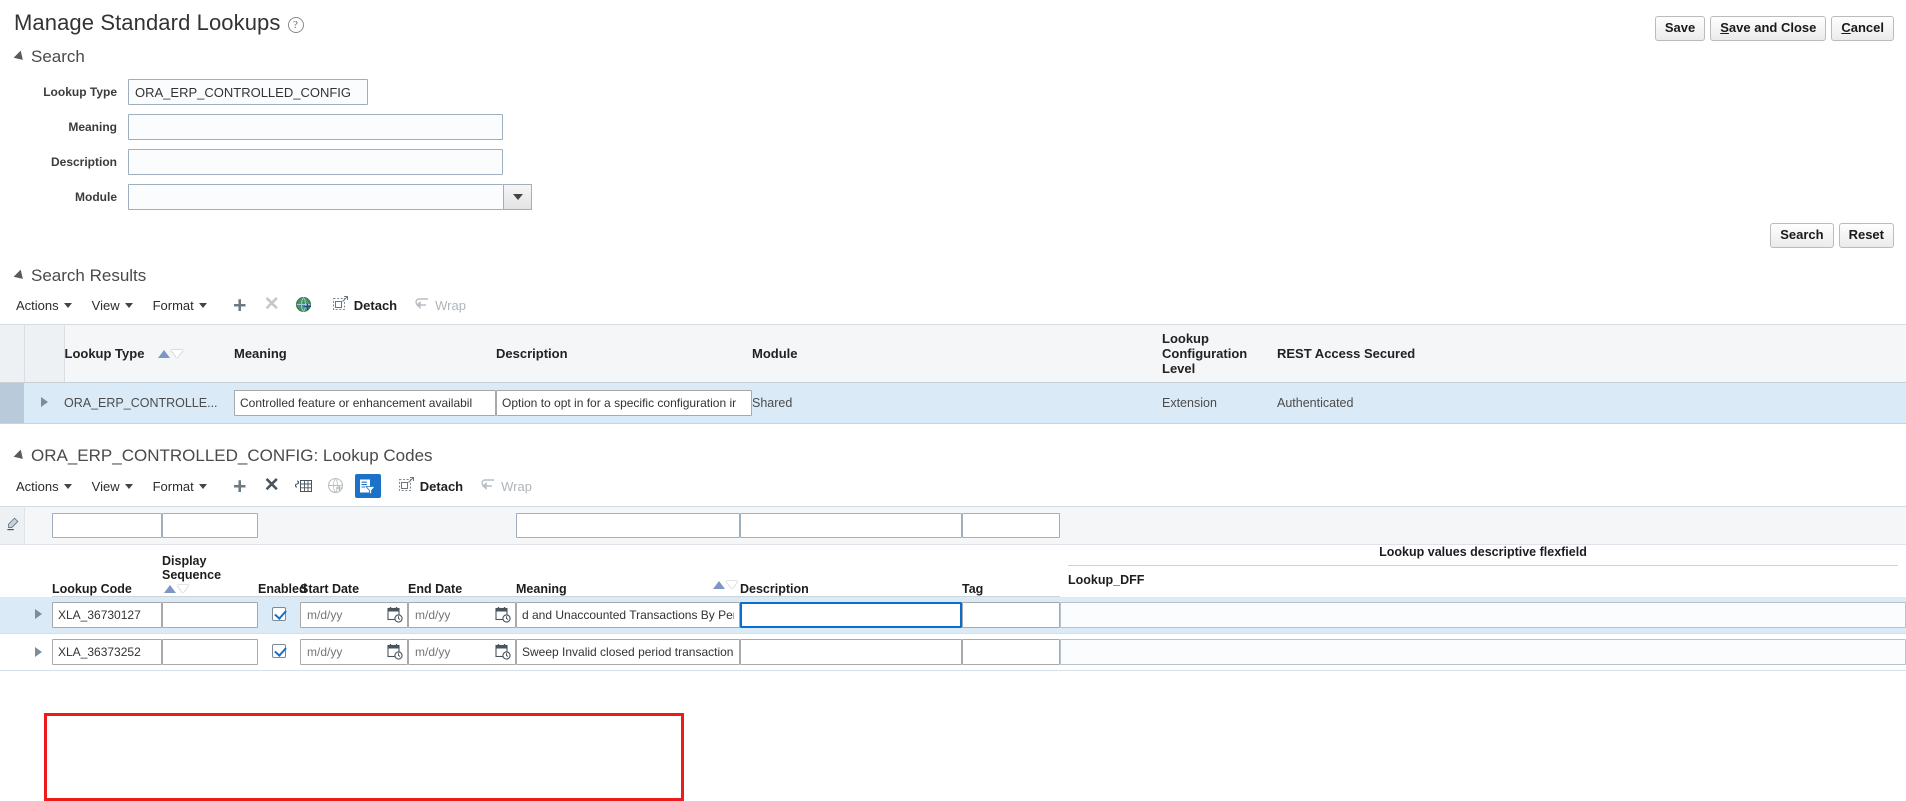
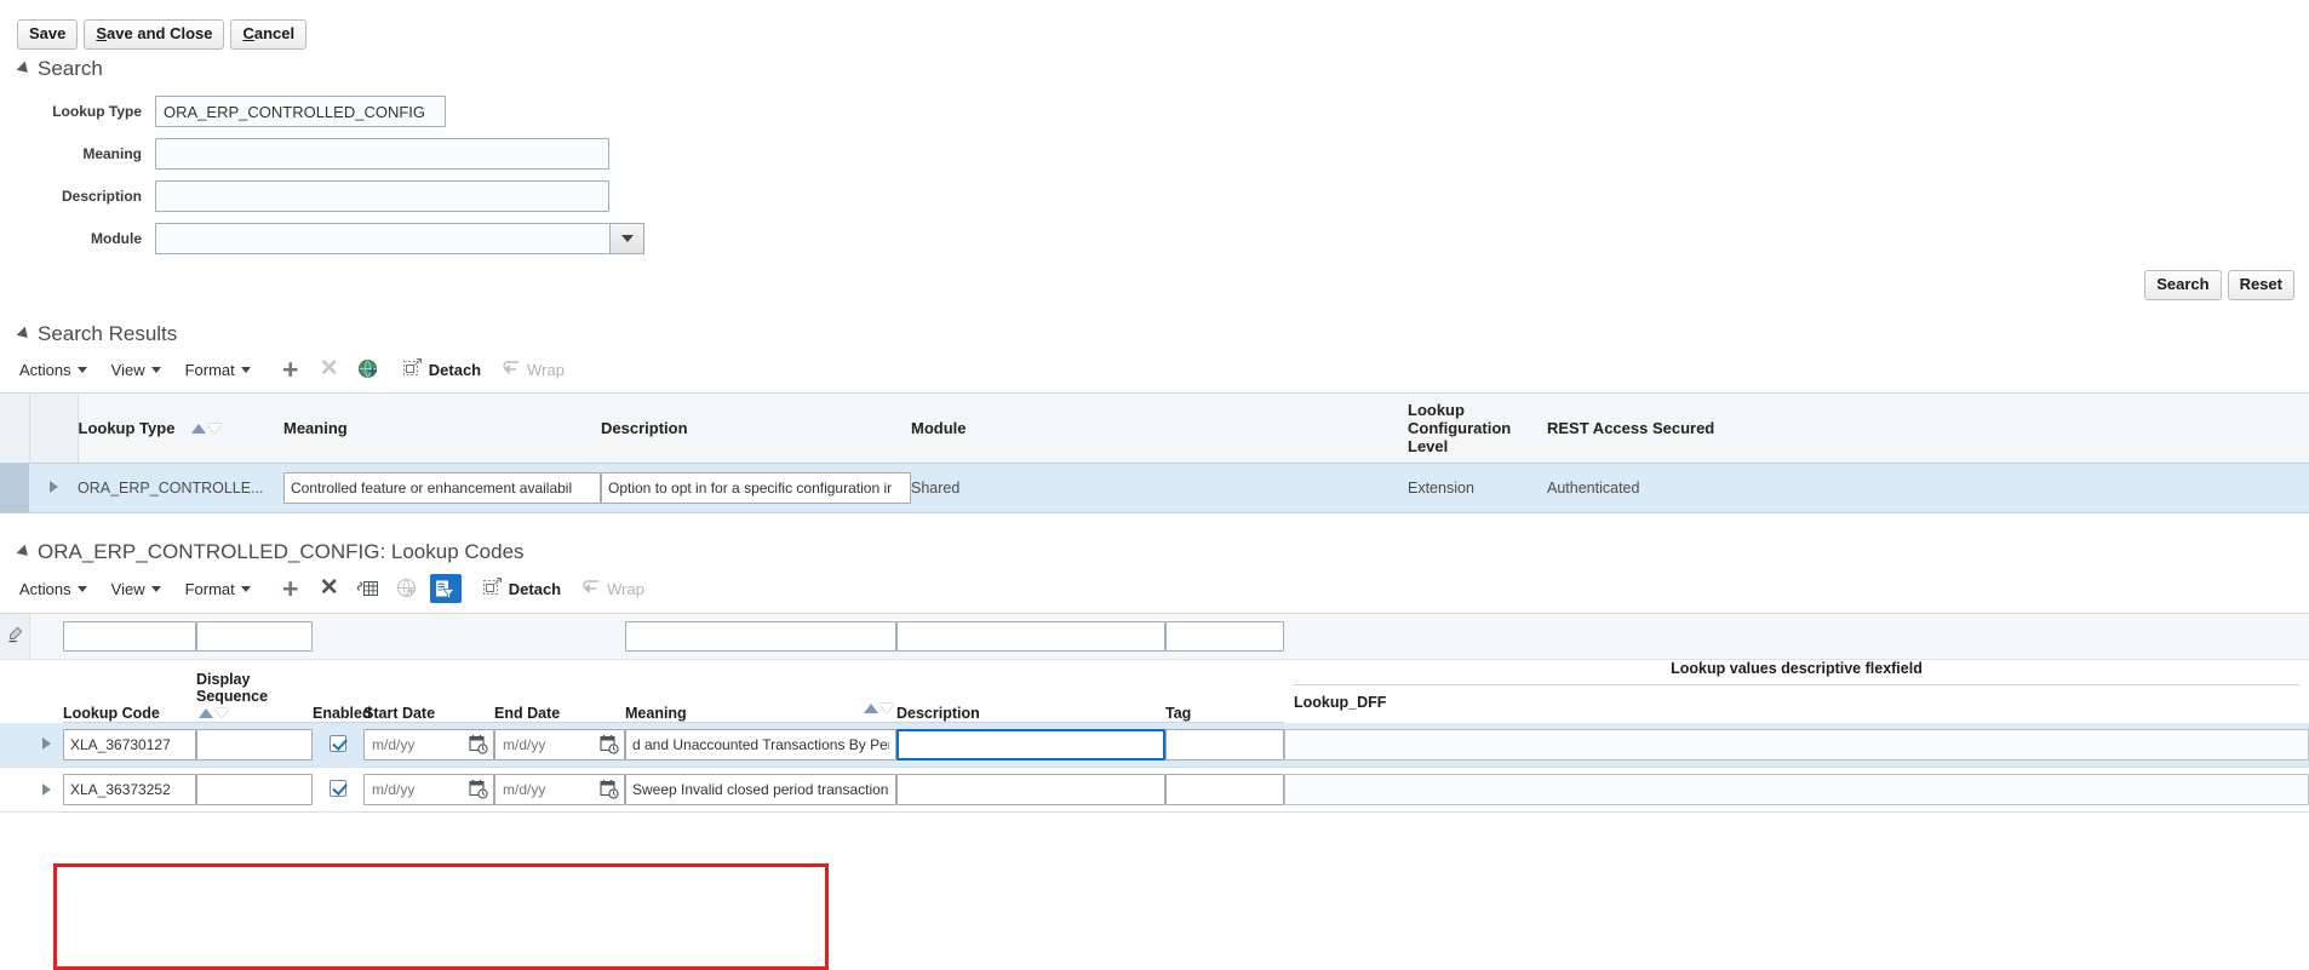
- Manage Standard Lookups
- ?
  Save
  Save and Close
  Cancel
  Search
  Lookup Type
  ORA_ERP_CONTROLLED_CONFIG
  Meaning
  Description
  Module
  Search
  Reset
  Search Results
  Actions
  View
  Format
  +
  ✕
  Detach
  Wrap
  		Lookup Type	Meaning	Description	Module	Lookup Configuration Level	REST Access Secured
  		ORA_ERP_CONTROLLE...	Controlled feature or enhancement availabil	Option to opt in for a specific configuration ir	Shared	Extension	Authenticated
  ORA_ERP_CONTROLLED_CONFIG: Lookup Codes
  Actions
  View
  Format
  +
  ✕
  Detach
  Wrap
  		Lookup Code	Display Sequence	Enable	Start Date	End Date	Meaning	Description	Tag	Lookup values descriptive flexfield Lookup_DFF
  		XLA_36730127			m/d/yy	m/d/yy	d and Unaccounted Transactions By Pe
  		XLA_36373252			m/d/yy	m/d/yy	Sweep Invalid closed period transaction
